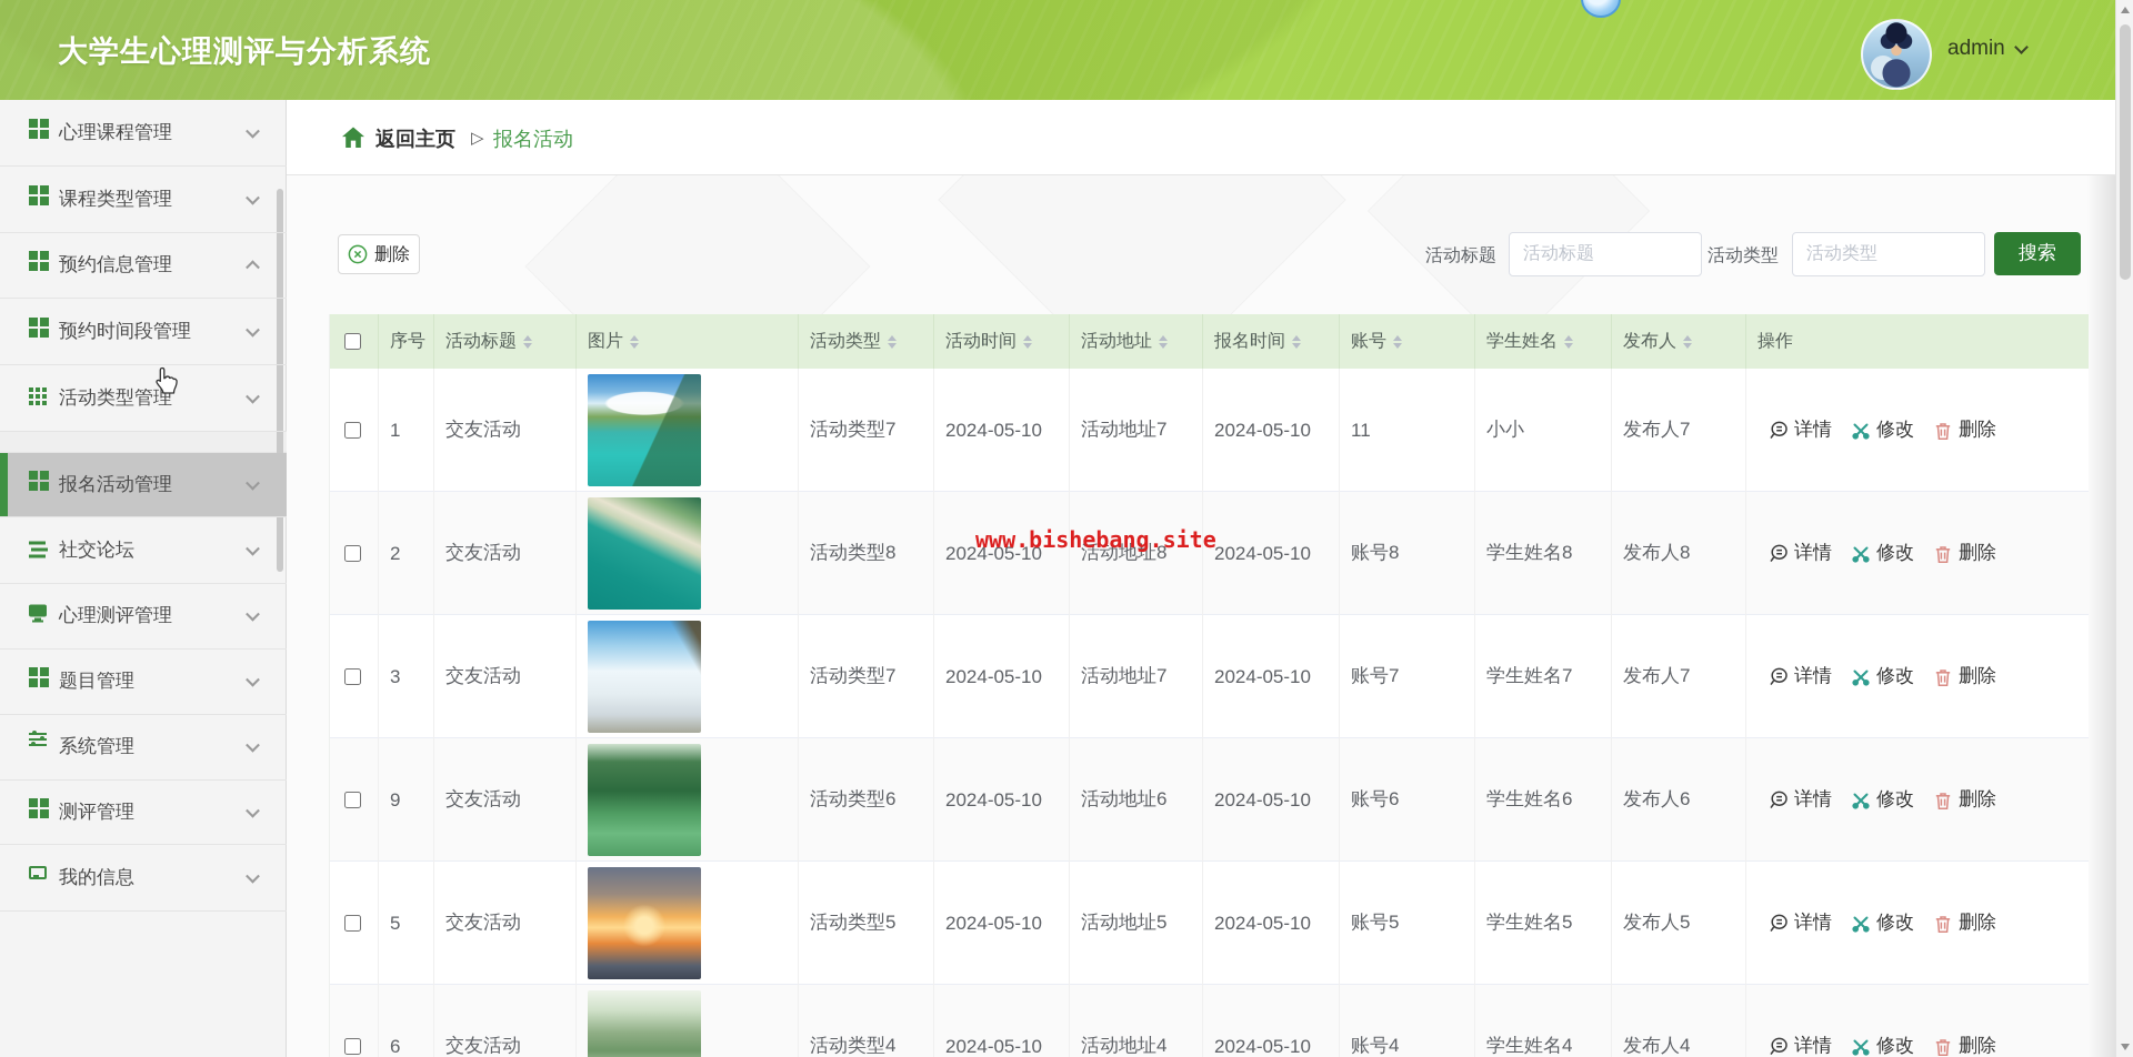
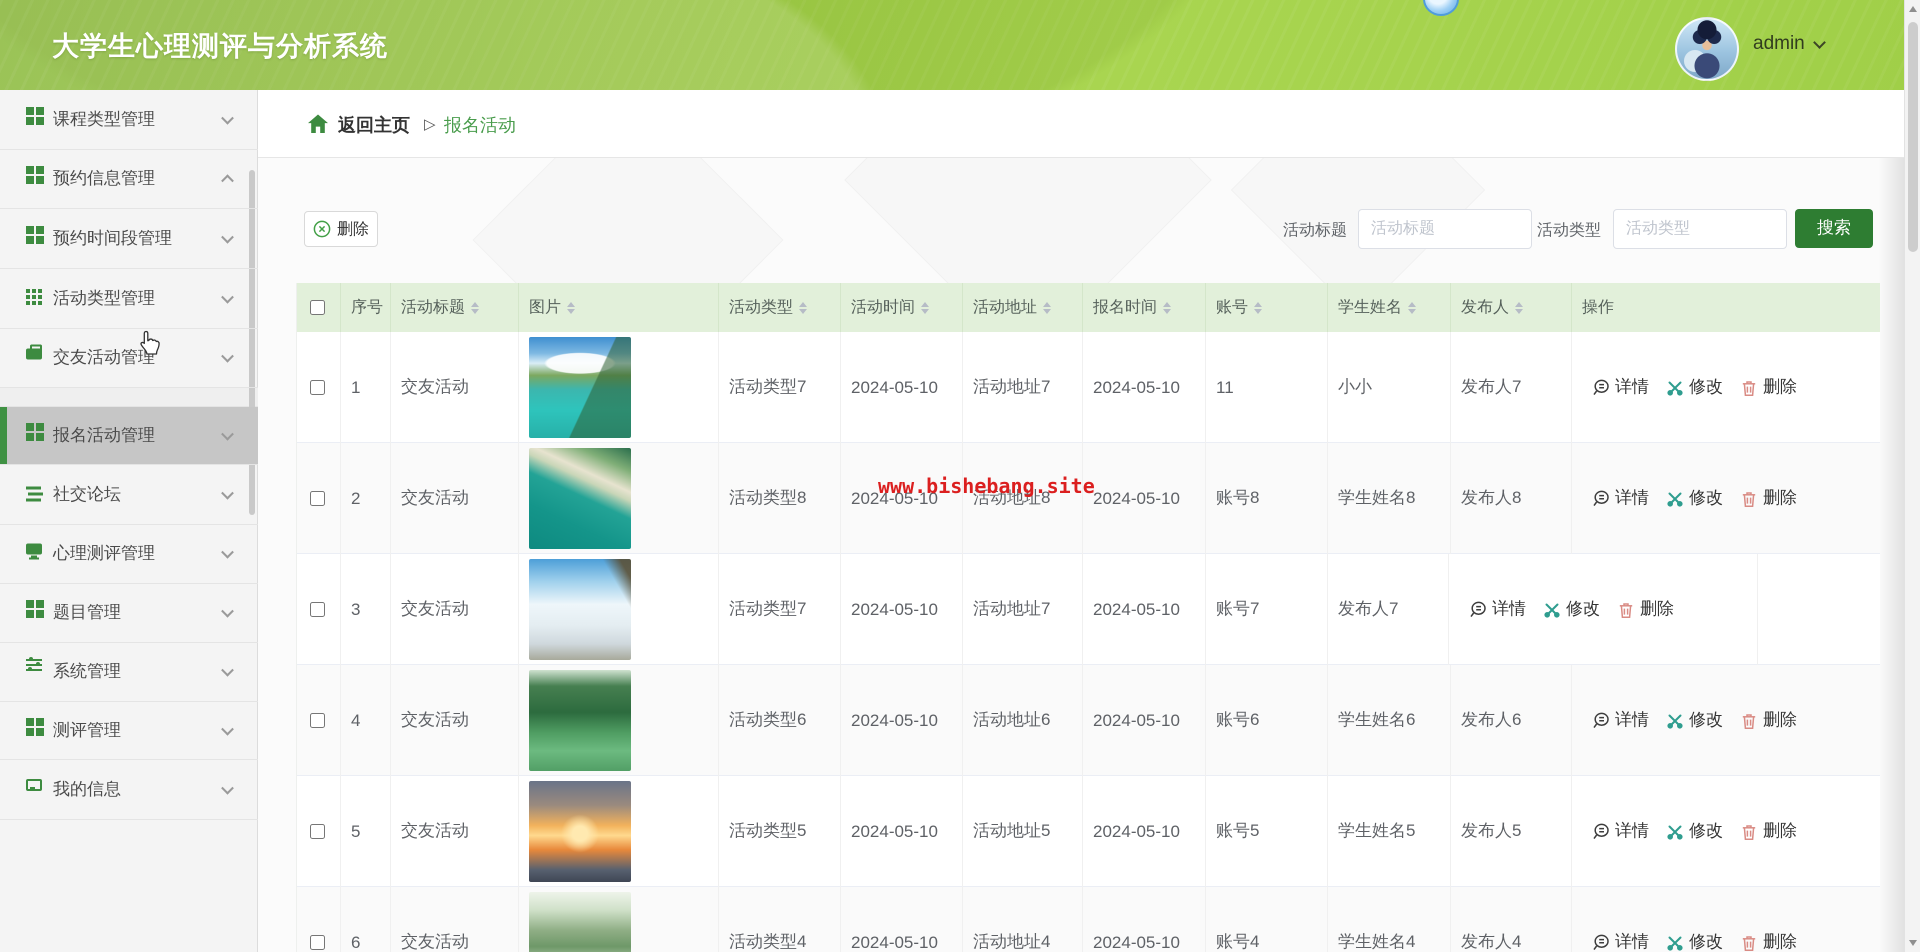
  大学生心理测评与分析系统
  admin
- 心理课程管理
  课程类型管理
  预约信息管理
  预约时间段管理
  活动类型管理
+ 交友活动管理
  报名活动管理
  社交论坛
  心理测评管理
  题目管理
  系统管理
  测评管理
  我的信息
  返回主页
  ▷
  报名活动
  删除
  活动标题
  活动标题
  活动类型
  活动类型
  搜索
  序号
  活动标题
  图片
  活动类型
  活动时间
  活动地址
  报名时间
  账号
  学生姓名
  发布人
  操作
  1
  交友活动
  活动类型7
  2024-05-10
  活动地址7
  2024-05-10
  11
  小小
  发布人7
  详情
  修改
  删除
  2
  交友活动
  活动类型8
  2024-05-10
  活动地址8
  2024-05-10
  账号8
  学生姓名8
  发布人8
  详情
  修改
  删除
  3
  交友活动
  活动类型7
  2024-05-10
  活动地址7
  2024-05-10
  账号7
- 学生姓名7
  发布人7
  详情
  修改
  删除
- 9
+ 4
  交友活动
  活动类型6
  2024-05-10
  活动地址6
  2024-05-10
  账号6
  学生姓名6
  发布人6
  详情
  修改
  删除
  5
  交友活动
  活动类型5
  2024-05-10
  活动地址5
  2024-05-10
  账号5
  学生姓名5
  发布人5
  详情
  修改
  删除
  6
  交友活动
  活动类型4
  2024-05-10
  活动地址4
  2024-05-10
  账号4
  学生姓名4
  发布人4
  详情
  修改
  删除
  www.bishebang.site
